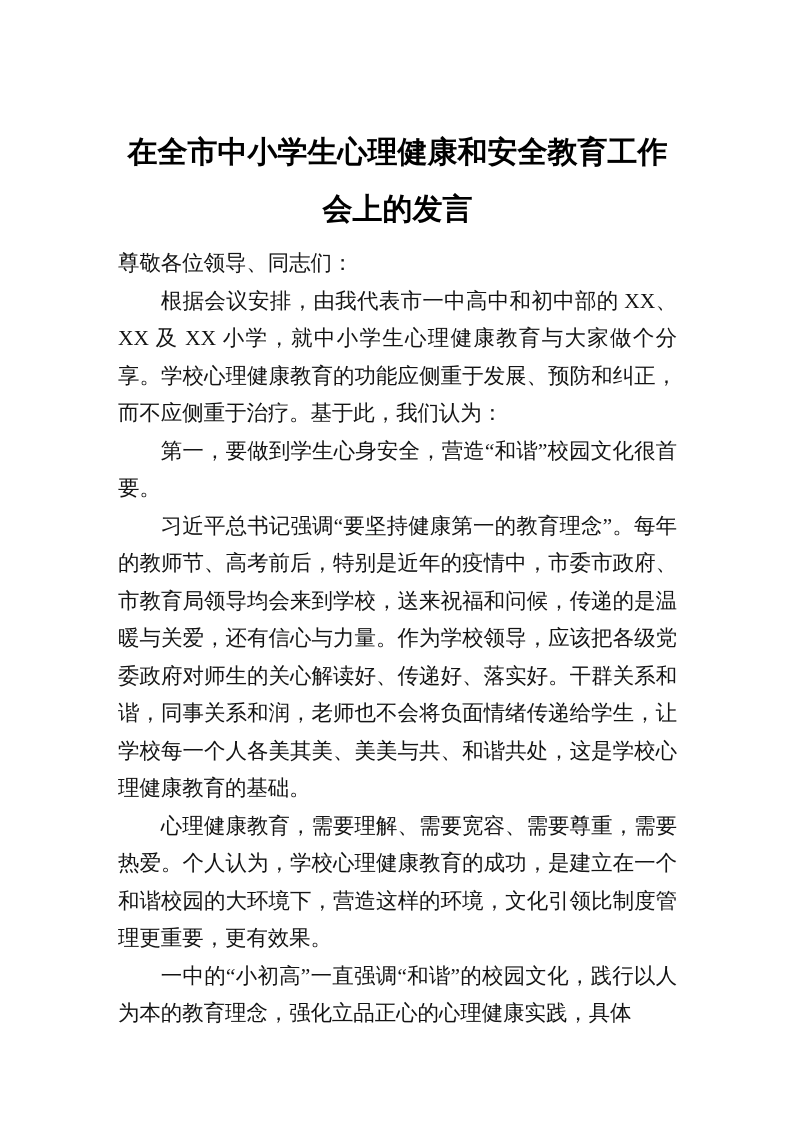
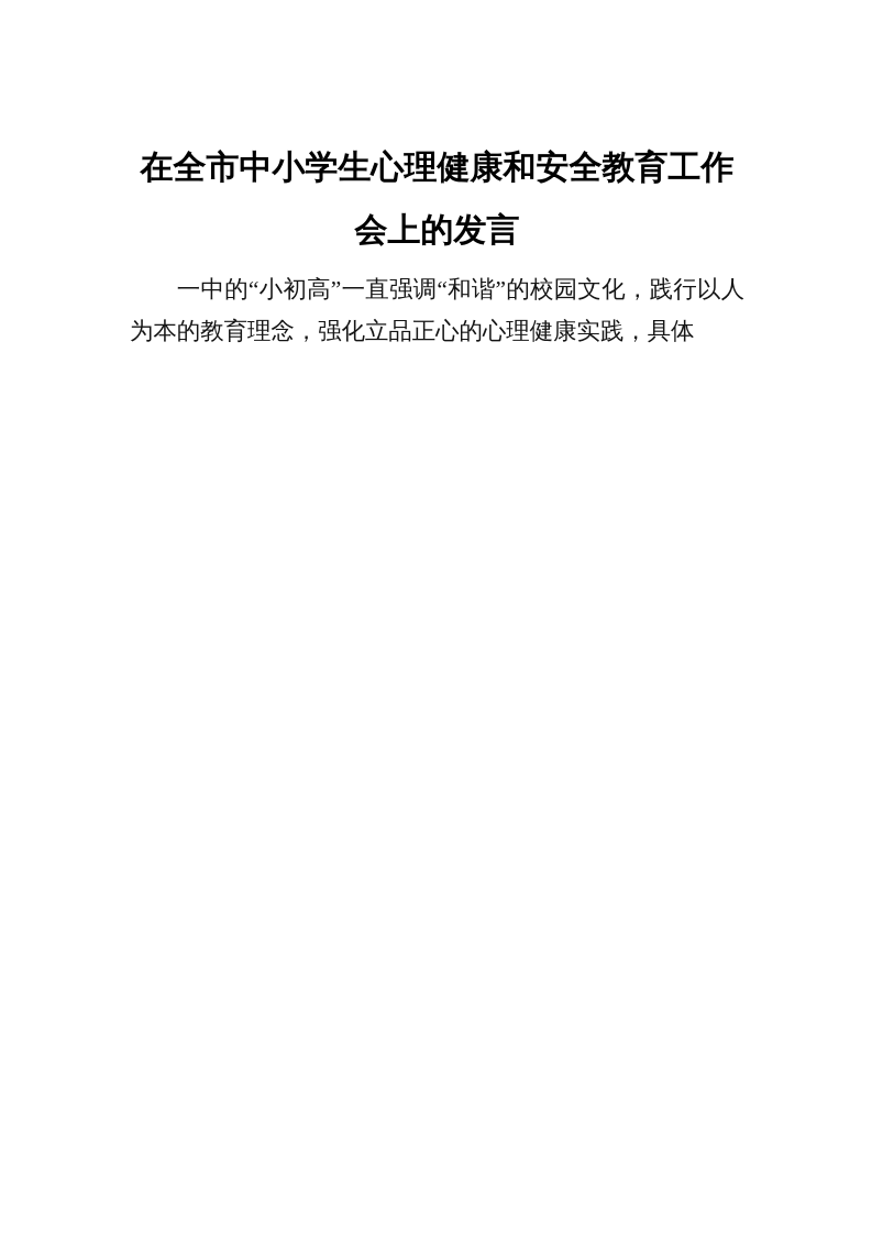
  在全市中小学生心理健康和安全教育工作会上的发言
- 尊敬各位领导、同志们：
- 根据会议安排，由我代表市一中高中和初中部的 XX、XX 及 XX 小学，就中小学生心理健康教育与大家做个分享。学校心理健康教育的功能应侧重于发展、预防和纠正，而不应侧重于治疗。基于此，我们认为：
- 第一，要做到学生心身安全，营造“和谐”校园文化很首要。
- 习近平总书记强调“要坚持健康第一的教育理念”。每年的教师节、高考前后，特别是近年的疫情中，市委市政府、市教育局领导均会来到学校，送来祝福和问候，传递的是温暖与关爱，还有信心与力量。作为学校领导，应该把各级党委政府对师生的关心解读好、传递好、落实好。干群关系和谐，同事关系和润，老师也不会将负面情绪传递给学生，让学校每一个人各美其美、美美与共、和谐共处，这是学校心理健康教育的基础。
- 心理健康教育，需要理解、需要宽容、需要尊重，需要热爱。个人认为，学校心理健康教育的成功，是建立在一个和谐校园的大环境下，营造这样的环境，文化引领比制度管理更重要，更有效果。
  一中的“小初高”一直强调“和谐”的校园文化，践行以人为本的教育理念，强化立品正心的心理健康实践，具体
